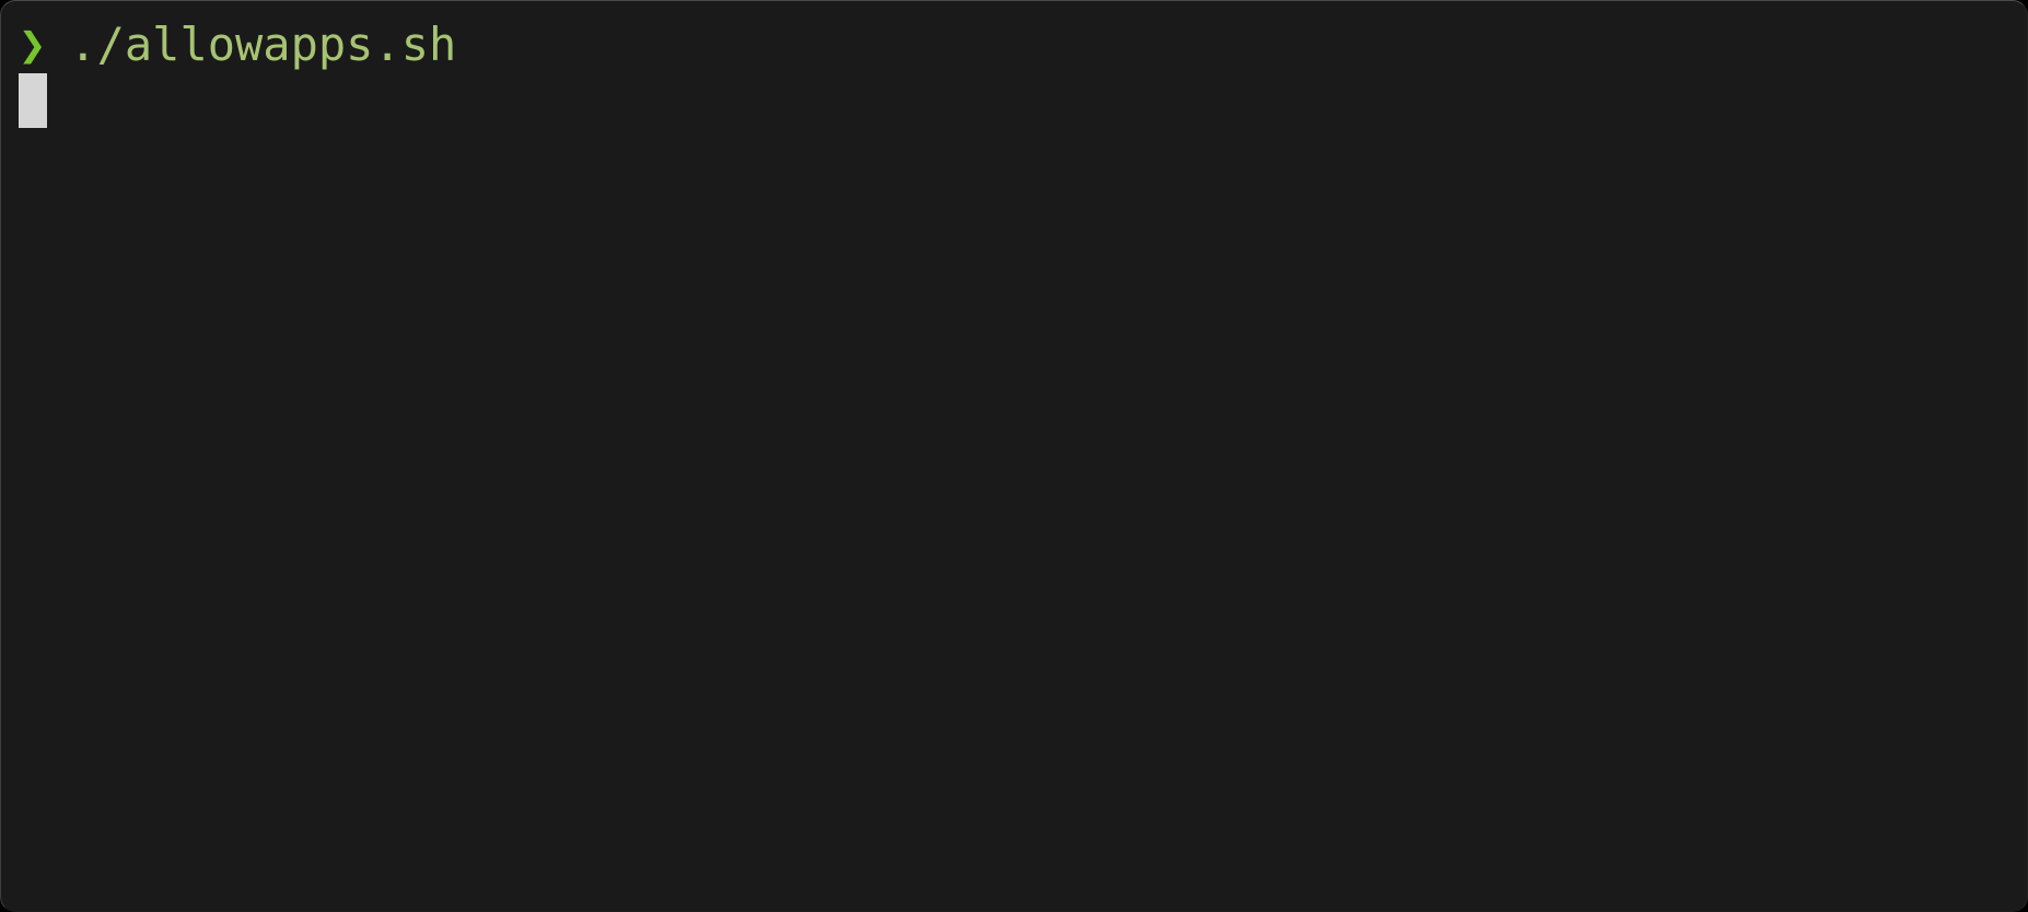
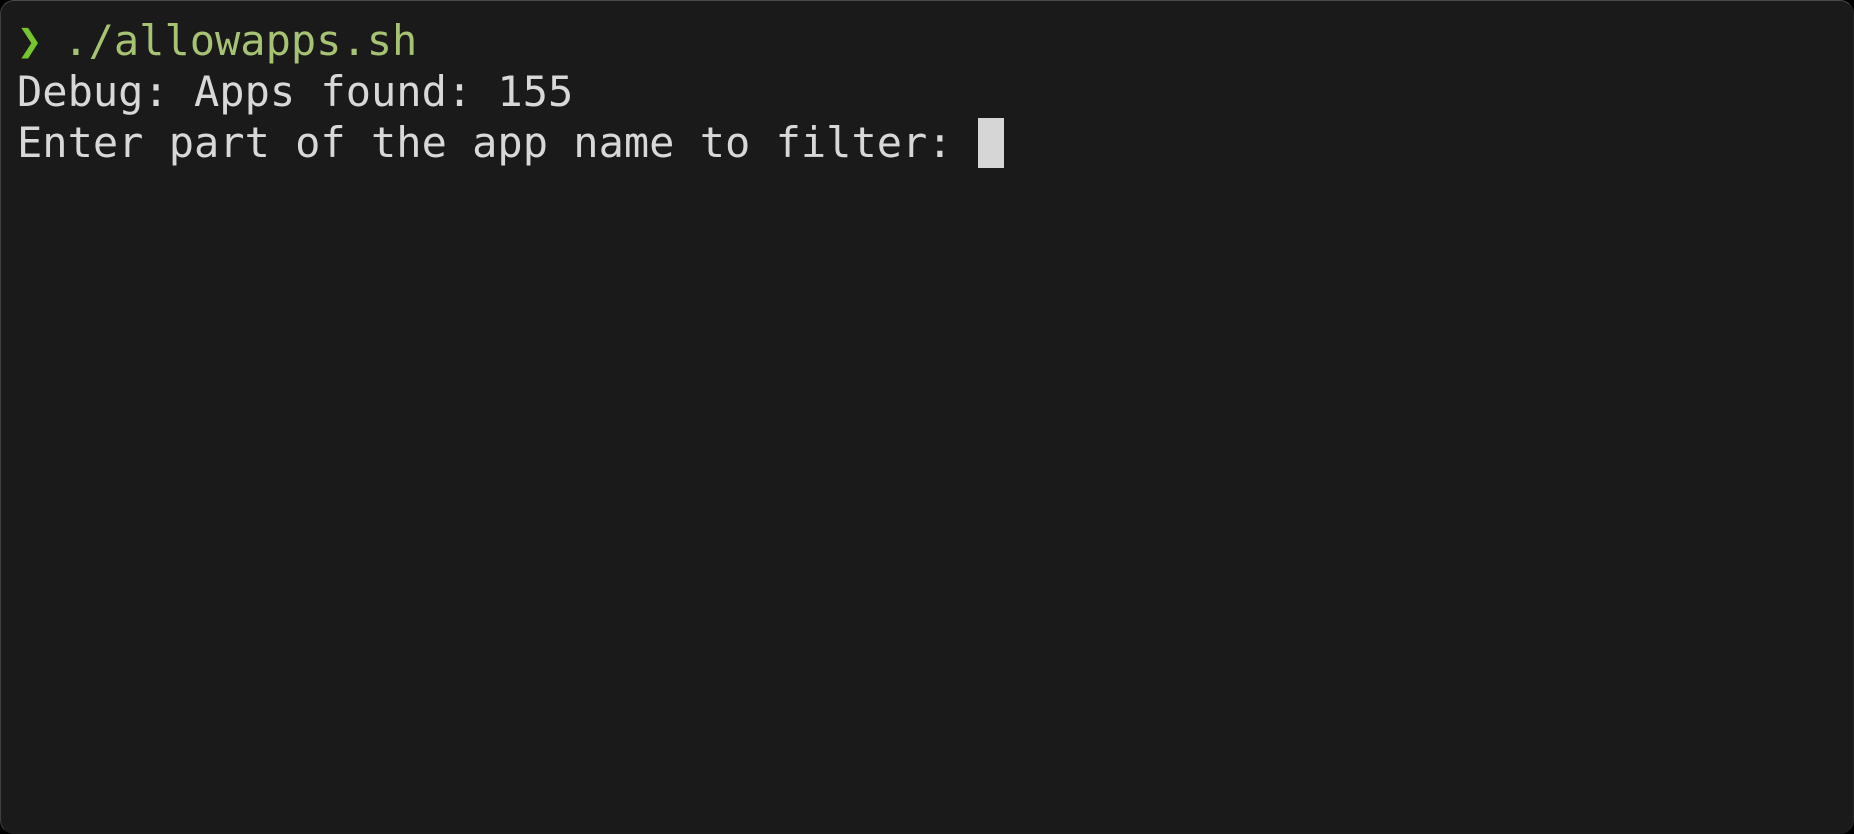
  ❯ ./allowapps.sh
+ Debug: Apps found: 155
+ Enter part of the app name to filter:
